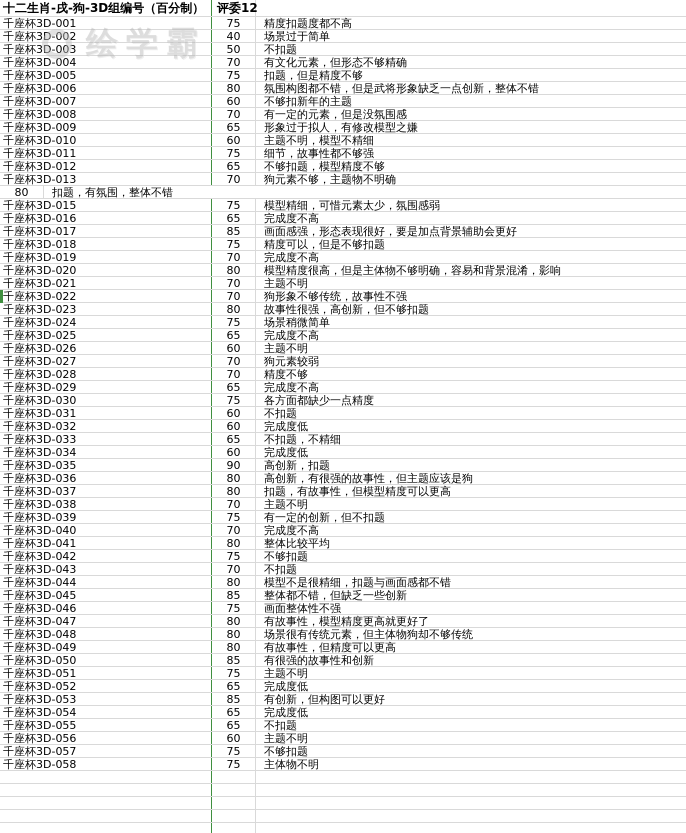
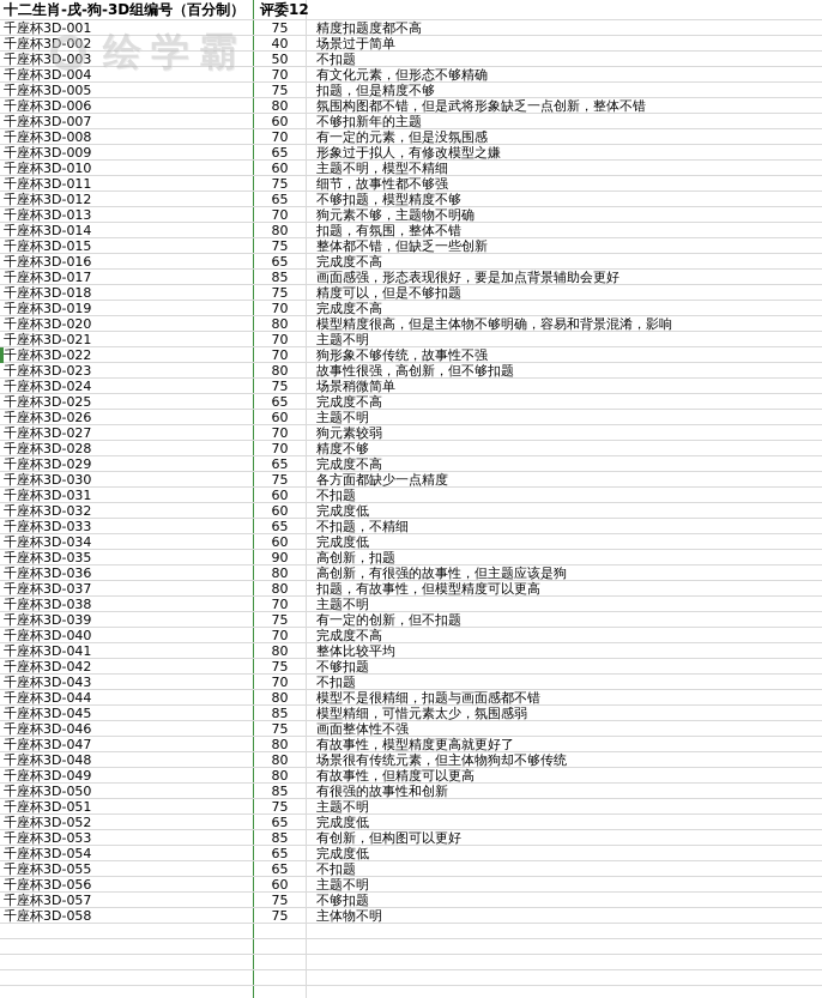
  十二生肖-戌-狗-3D组编号（百分制）
  评委12
  千座杯3D-001
  75
  精度扣题度都不高
  千座杯3D-002
  40
  场景过于简单
  千座杯3D-003
  50
  不扣题
  千座杯3D-004
  70
  有文化元素，但形态不够精确
  千座杯3D-005
  75
  扣题，但是精度不够
  千座杯3D-006
  80
  氛围构图都不错，但是武将形象缺乏一点创新，整体不错
  千座杯3D-007
  60
  不够扣新年的主题
  千座杯3D-008
  70
  有一定的元素，但是没氛围感
  千座杯3D-009
  65
  形象过于拟人，有修改模型之嫌
  千座杯3D-010
  60
  主题不明，模型不精细
  千座杯3D-011
  75
  细节，故事性都不够强
  千座杯3D-012
  65
  不够扣题，模型精度不够
  千座杯3D-013
  70
  狗元素不够，主题物不明确
+ 千座杯3D-014
  80
  扣题，有氛围，整体不错
  千座杯3D-015
  75
- 模型精细，可惜元素太少，氛围感弱
+ 整体都不错，但缺乏一些创新
  千座杯3D-016
  65
  完成度不高
  千座杯3D-017
  85
  画面感强，形态表现很好，要是加点背景辅助会更好
  千座杯3D-018
  75
  精度可以，但是不够扣题
  千座杯3D-019
  70
  完成度不高
  千座杯3D-020
  80
  模型精度很高，但是主体物不够明确，容易和背景混淆，影响
  千座杯3D-021
  70
  主题不明
  千座杯3D-022
  70
  狗形象不够传统，故事性不强
  千座杯3D-023
  80
  故事性很强，高创新，但不够扣题
  千座杯3D-024
  75
  场景稍微简单
  千座杯3D-025
  65
  完成度不高
  千座杯3D-026
  60
  主题不明
  千座杯3D-027
  70
  狗元素较弱
  千座杯3D-028
  70
  精度不够
  千座杯3D-029
  65
  完成度不高
  千座杯3D-030
  75
  各方面都缺少一点精度
  千座杯3D-031
  60
  不扣题
  千座杯3D-032
  60
  完成度低
  千座杯3D-033
  65
  不扣题，不精细
  千座杯3D-034
  60
  完成度低
  千座杯3D-035
  90
  高创新，扣题
  千座杯3D-036
  80
  高创新，有很强的故事性，但主题应该是狗
  千座杯3D-037
  80
  扣题，有故事性，但模型精度可以更高
  千座杯3D-038
  70
  主题不明
  千座杯3D-039
  75
  有一定的创新，但不扣题
  千座杯3D-040
  70
  完成度不高
  千座杯3D-041
  80
  整体比较平均
  千座杯3D-042
  75
  不够扣题
  千座杯3D-043
  70
  不扣题
  千座杯3D-044
  80
  模型不是很精细，扣题与画面感都不错
  千座杯3D-045
  85
- 整体都不错，但缺乏一些创新
+ 模型精细，可惜元素太少，氛围感弱
  千座杯3D-046
  75
  画面整体性不强
  千座杯3D-047
  80
  有故事性，模型精度更高就更好了
  千座杯3D-048
  80
  场景很有传统元素，但主体物狗却不够传统
  千座杯3D-049
  80
  有故事性，但精度可以更高
  千座杯3D-050
  85
  有很强的故事性和创新
  千座杯3D-051
  75
  主题不明
  千座杯3D-052
  65
  完成度低
  千座杯3D-053
  85
  有创新，但构图可以更好
  千座杯3D-054
  65
  完成度低
  千座杯3D-055
  65
  不扣题
  千座杯3D-056
  60
  主题不明
  千座杯3D-057
  75
  不够扣题
  千座杯3D-058
  75
  主体物不明
  绘学霸
